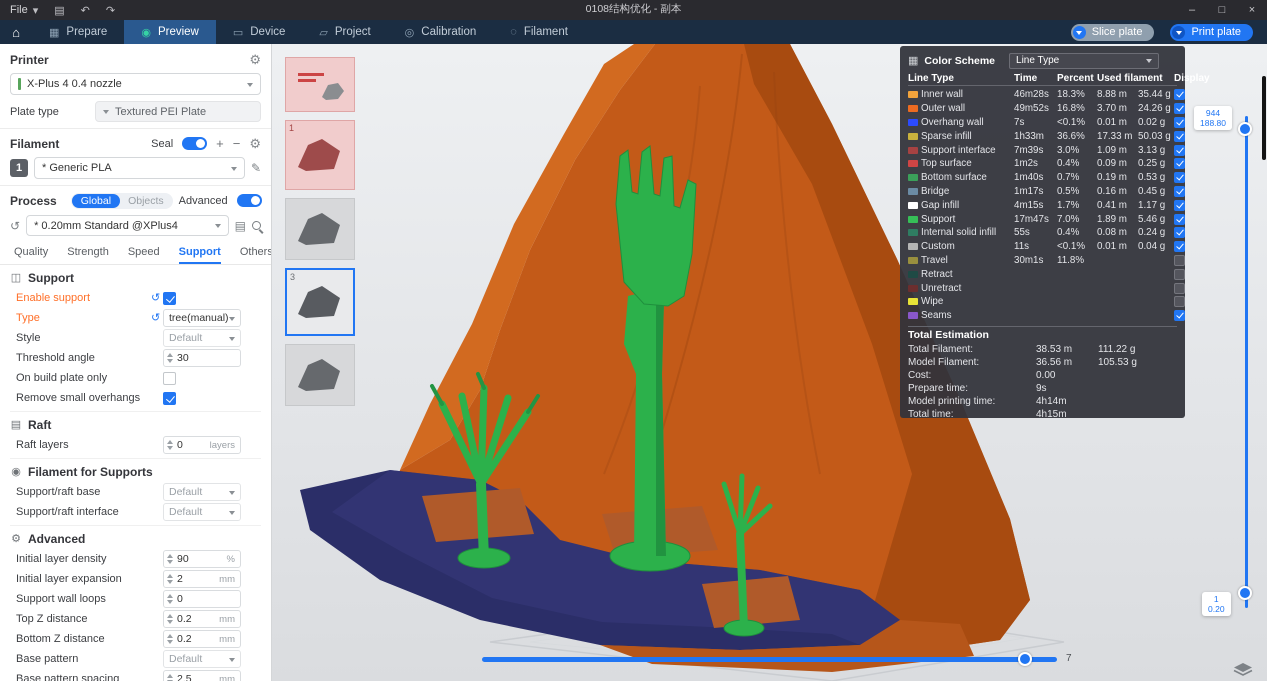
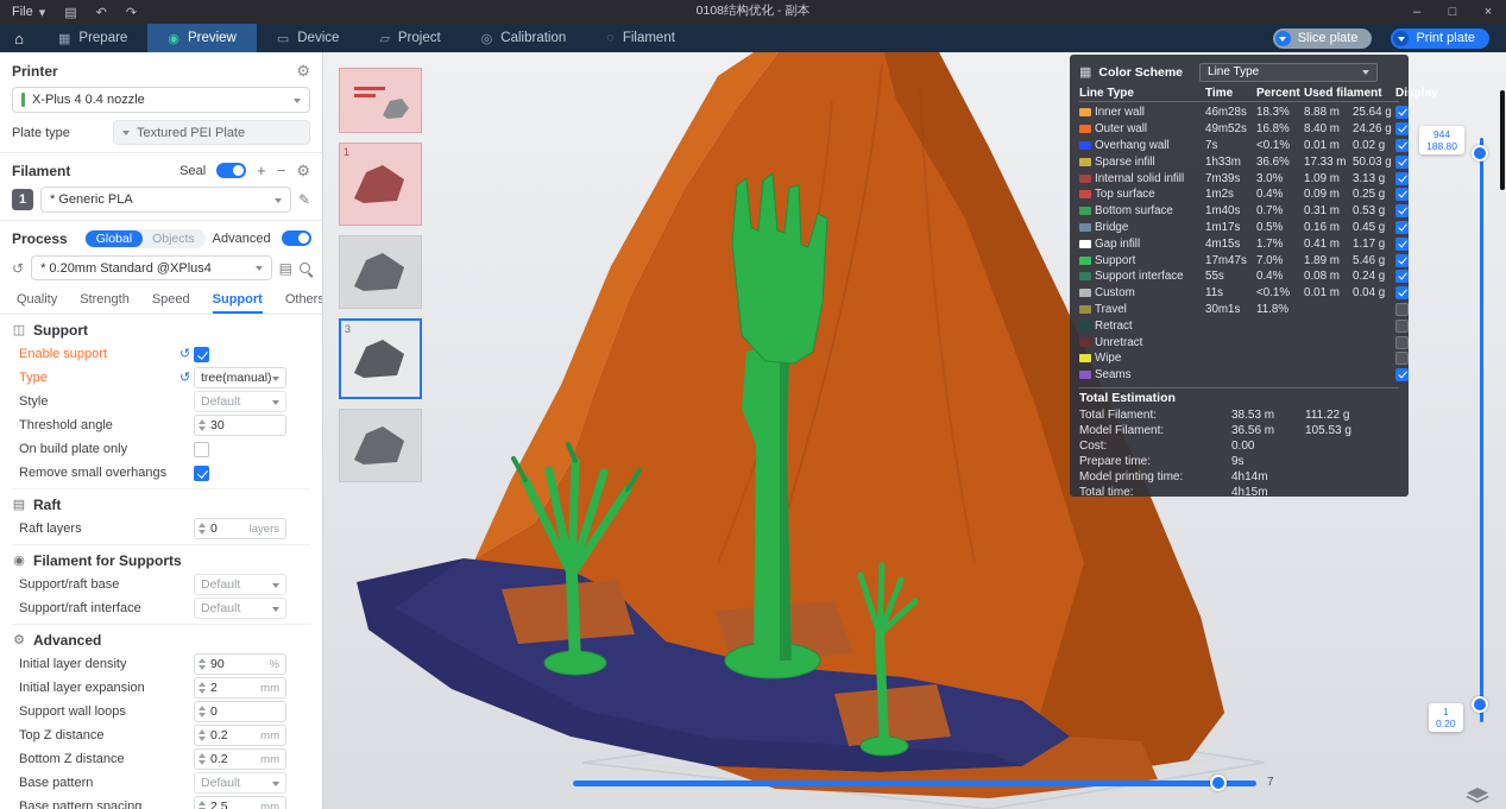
  File
  ▾
  ▤
  ↶
  ↷
  0108结构优化 - 副本
  –
  □
  ×
  ⌂
  ▦
  Prepare
  ◉
  Preview
  ▭
  Device
  ▱
  Project
  ◎
  Calibration
  ◌
  Filament
  Slice plate
  Print plate
  Printer
  ⚙
  X-Plus 4 0.4 nozzle
  Plate type
  Textured PEI Plate
  Filament
  Seal
  +
  −
  ⚙
  1
  * Generic PLA
  ✎
  Process
  Global
  Objects
  Advanced
  ↺
  * 0.20mm Standard @XPlus4
  ▤
  Quality
  Strength
  Speed
  Support
  Others
  ◫
  Support
  Enable support
  ↺
  Type
  ↺
  tree(manual)
  Style
  Default
  Threshold angle
  30
  On build plate only
  Remove small overhangs
  ▤
  Raft
  Raft layers
  0
  layers
  ◉
  Filament for Supports
  Support/raft base
  Default
  Support/raft interface
  Default
  ⚙
  Advanced
  Initial layer density
  90
  %
  Initial layer expansion
  2
  mm
  Support wall loops
  0
  Top Z distance
  0.2
  mm
  Bottom Z distance
  0.2
  mm
  Base pattern
  Default
  Base pattern spacing
  2.5
  mm
  1
  3
  ▦
  Color Scheme
  Line Type
  Line Type
  Time
  Percent
  Used filament
  Display
  Inner wall
  46m28s
  18.3%
  8.88 m
- 35.44 g
+ 25.64 g
  Outer wall
  49m52s
  16.8%
- 3.70 m
+ 8.40 m
  24.26 g
  Overhang wall
  7s
  <0.1%
  0.01 m
  0.02 g
  Sparse infill
  1h33m
  36.6%
  17.33 m
  50.03 g
- Support interface
+ Internal solid infill
  7m39s
  3.0%
  1.09 m
  3.13 g
  Top surface
  1m2s
  0.4%
  0.09 m
  0.25 g
  Bottom surface
  1m40s
  0.7%
- 0.19 m
+ 0.31 m
  0.53 g
  Bridge
  1m17s
  0.5%
  0.16 m
  0.45 g
  Gap infill
  4m15s
  1.7%
  0.41 m
  1.17 g
  Support
  17m47s
  7.0%
  1.89 m
  5.46 g
- Internal solid infill
+ Support interface
  55s
  0.4%
  0.08 m
  0.24 g
  Custom
  11s
  <0.1%
  0.01 m
  0.04 g
  Travel
  30m1s
  11.8%
  Retract
  Unretract
  Wipe
  Seams
  Total Estimation
  Total Filament:
  38.53 m
  111.22 g
  Model Filament:
  36.56 m
  105.53 g
  Cost:
  0.00
  Prepare time:
  9s
  Model printing time:
  4h14m
  Total time:
  4h15m
  7
  944
  188.80
  1
  0.20
